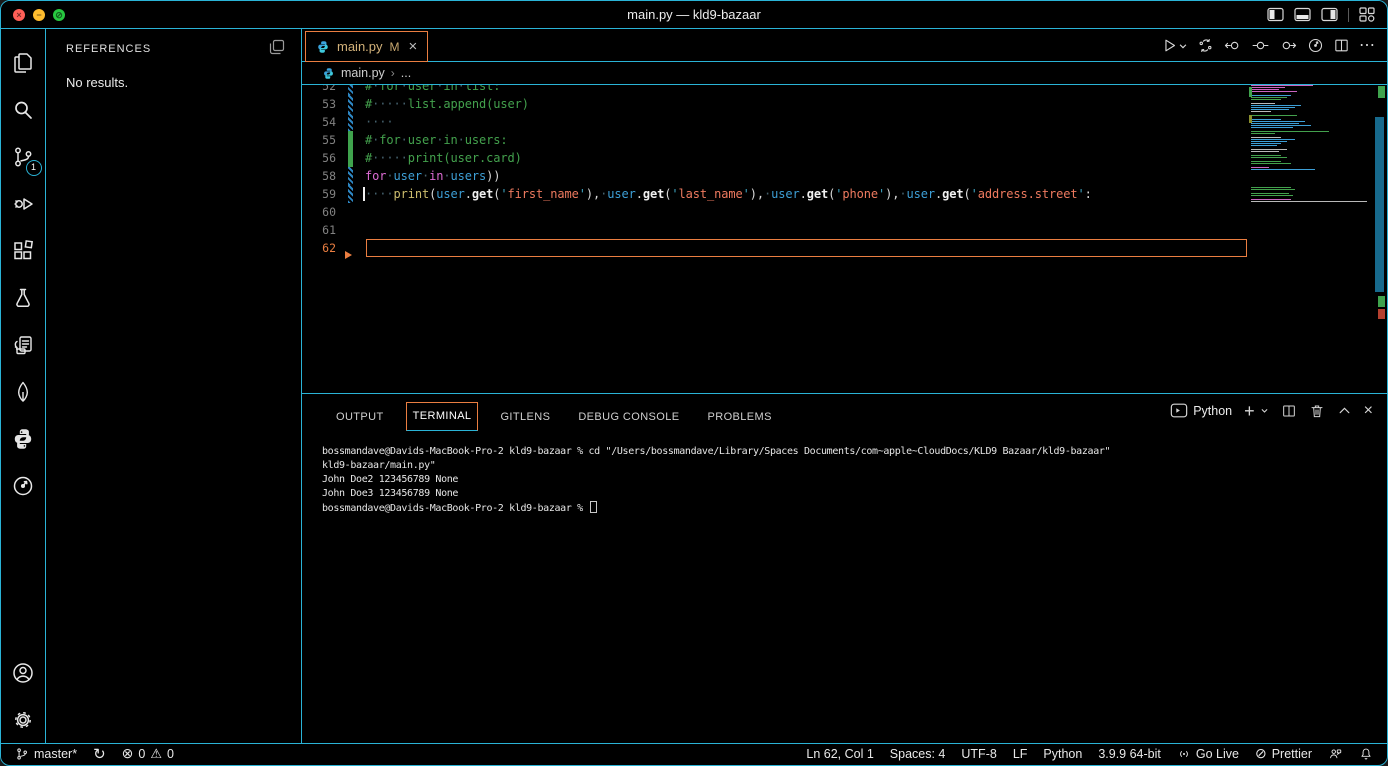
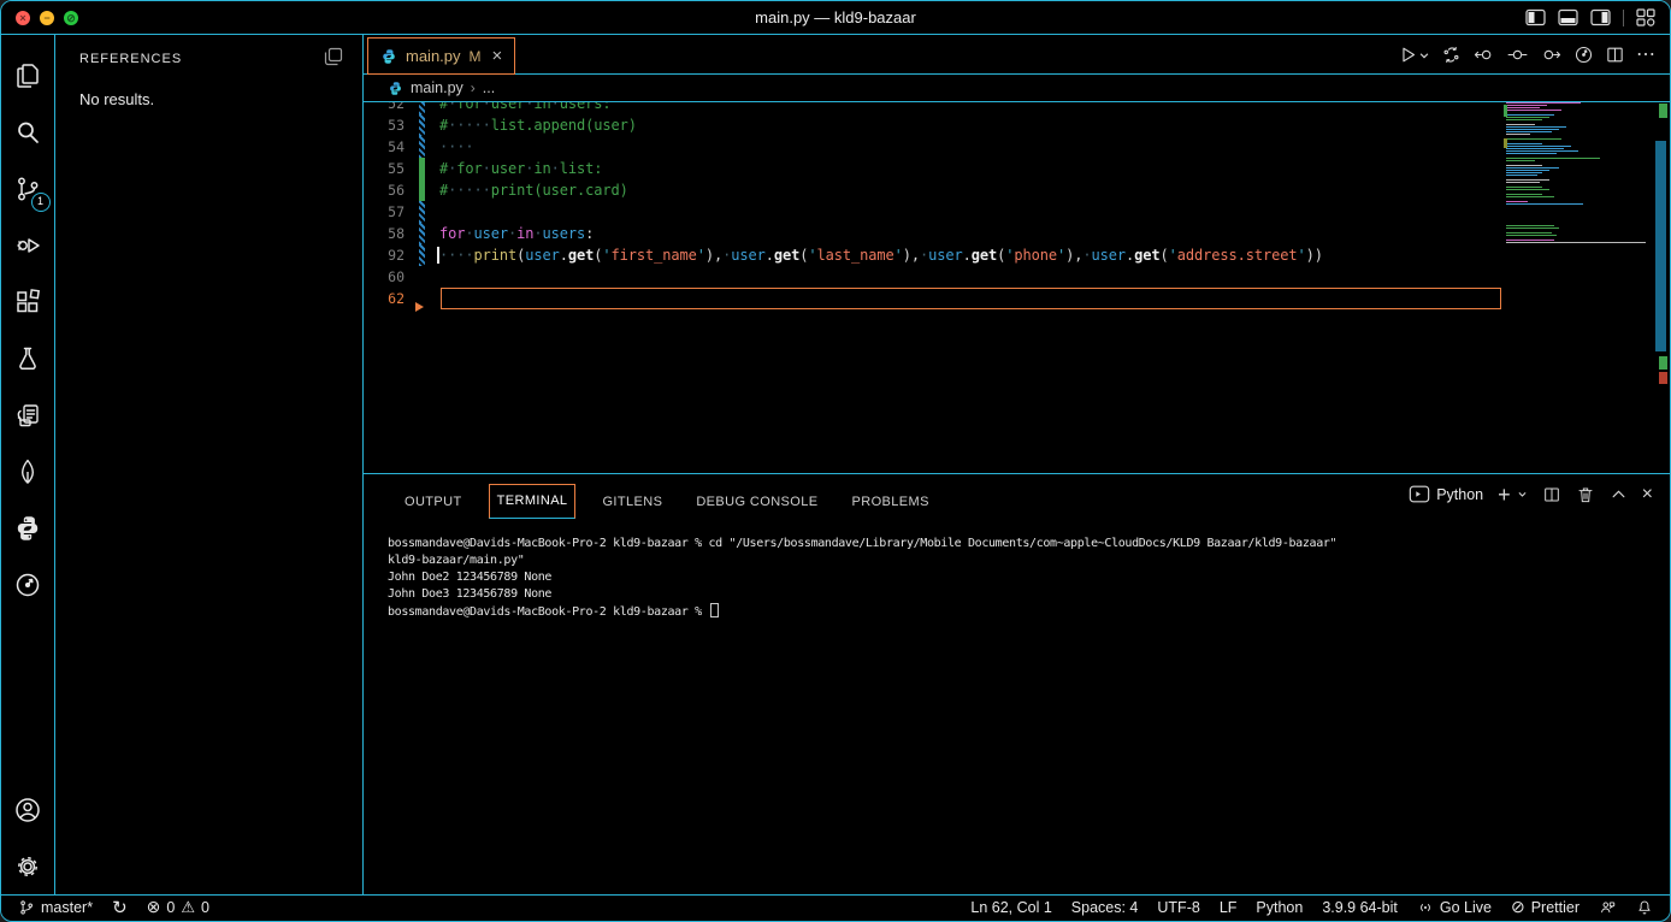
  ×
  −
  ⊘
  main.py — kld9-bazaar
  1
  REFERENCES
  No results.
  main.py
  M
  ×
  ⋯
  main.py
  ›
  ...
  52
- #·for·user·in·list:
+ #·for·user·in·users:
  53
  #·····list.append(user)
  54
  ····
  55
- #·for·user·in·users:
+ #·for·user·in·list:
  56
  #·····print(user.card)
+ 57
  58
- for·user·in·users))
+ for·user·in·users:
- 59
+ 92
- ····print(user.get('first_name'),·user.get('last_name'),·user.get('phone'),·user.get('address.street':
+ ····print(user.get('first_name'),·user.get('last_name'),·user.get('phone'),·user.get('address.street'))
  60
- 61
  62
  OUTPUT
  TERMINAL
  GITLENS
  DEBUG CONSOLE
  PROBLEMS
  Python
  +
  ×
- bossmandave@Davids-MacBook-Pro-2 kld9-bazaar % cd "/Users/bossmandave/Library/Spaces Documents/com~apple~CloudDocs/KLD9 Bazaar/kld9-bazaar"
+ bossmandave@Davids-MacBook-Pro-2 kld9-bazaar % cd "/Users/bossmandave/Library/Mobile Documents/com~apple~CloudDocs/KLD9 Bazaar/kld9-bazaar"
  kld9-bazaar/main.py"
  John Doe2 123456789 None
  John Doe3 123456789 None
  bossmandave@Davids-MacBook-Pro-2 kld9-bazaar %
  master*
  ↻
  ⊗
  0
  ⚠
  0
  Ln 62, Col 1
  Spaces: 4
  UTF-8
  LF
  Python
  3.9.9 64-bit
  Go Live
  ⊘
  Prettier
